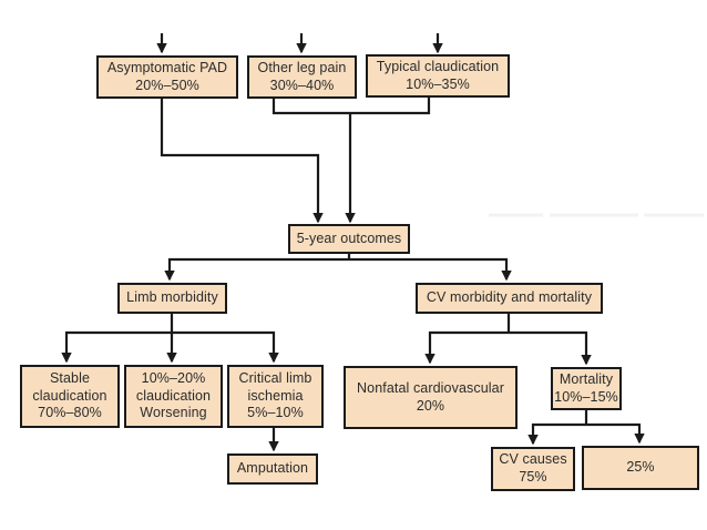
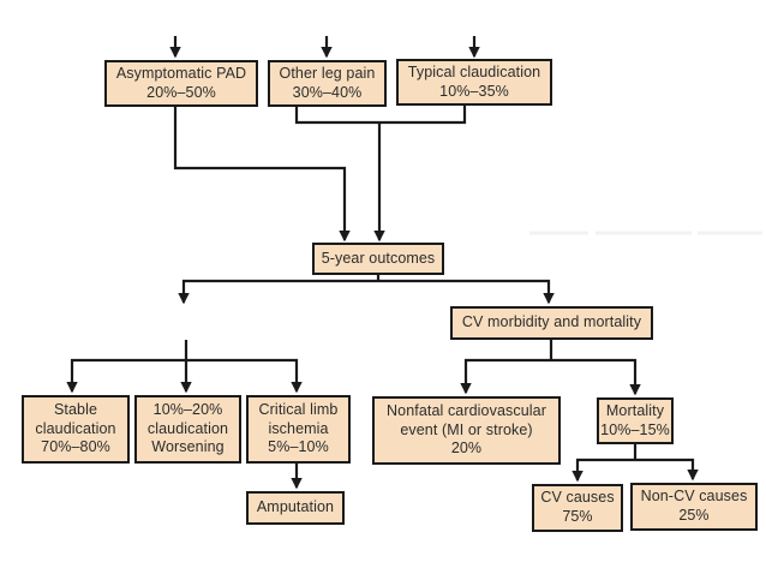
  Asymptomatic PAD
  20%–50%
  Other leg pain
  30%–40%
  Typical claudication
  10%–35%
  5-year outcomes
- Limb morbidity
  CV morbidity and mortality
  Stable
  claudication
  70%–80%
  10%–20%
  claudication
  Worsening
  Critical limb
  ischemia
  5%–10%
  Nonfatal cardiovascular
+ event (MI or stroke)
  20%
  Mortality
  10%–15%
  Amputation
  CV causes
  75%
+ Non-CV causes
  25%
